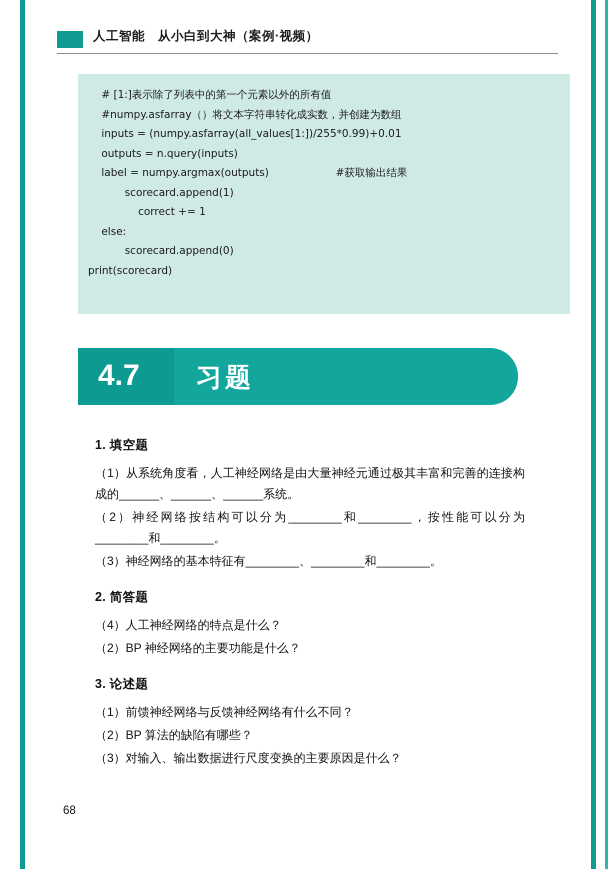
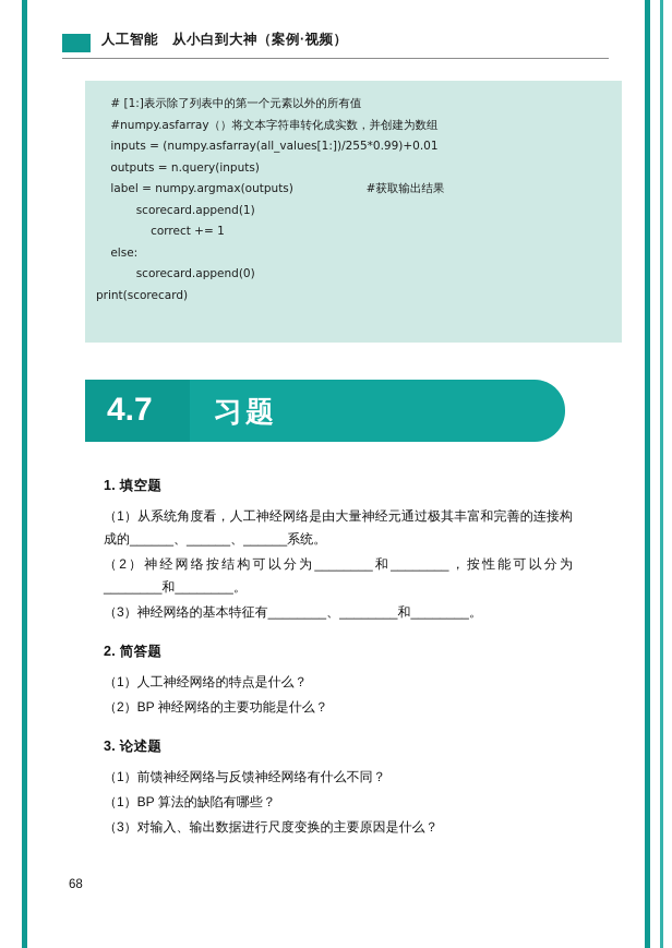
  人工智能 从小白到大神（案例·视频）
  # [1:]表示除了列表中的第一个元素以外的所有值
  #numpy.asfarray（）将文本字符串转化成实数，并创建为数组
  inputs = (numpy.asfarray(all_values[1:])/255*0.99)+0.01
  outputs = n.query(inputs)
  label = numpy.argmax(outputs) #获取输出结果
  scorecard.append(1)
  correct += 1
  else:
  scorecard.append(0)
  print(scorecard)
  4.7
  习题
  1. 填空题
  （1）从系统角度看，人工神经网络是由大量神经元通过极其丰富和完善的连接构成的______、______、______系统。
  （2）神经网络按结构可以分为________和________，按性能可以分为________和________。
  （3）神经网络的基本特征有________、________和________。
  2. 简答题
- （4）人工神经网络的特点是什么？
+ （1）人工神经网络的特点是什么？
  （2）BP 神经网络的主要功能是什么？
  3. 论述题
  （1）前馈神经网络与反馈神经网络有什么不同？
- （2）BP 算法的缺陷有哪些？
+ （1）BP 算法的缺陷有哪些？
  （3）对输入、输出数据进行尺度变换的主要原因是什么？
  68
